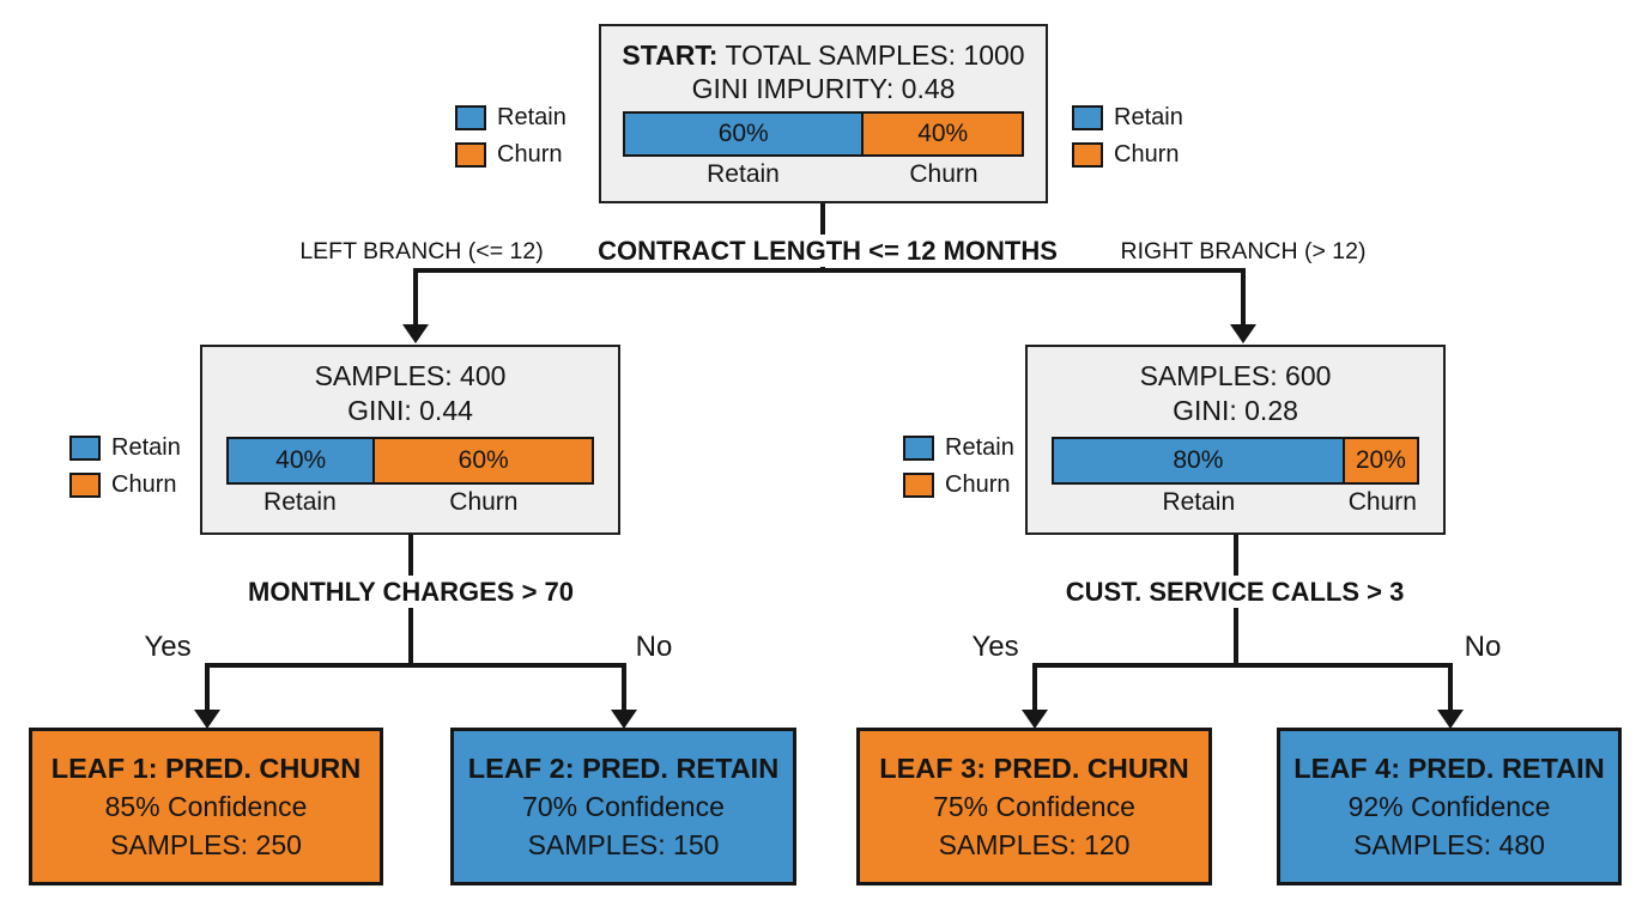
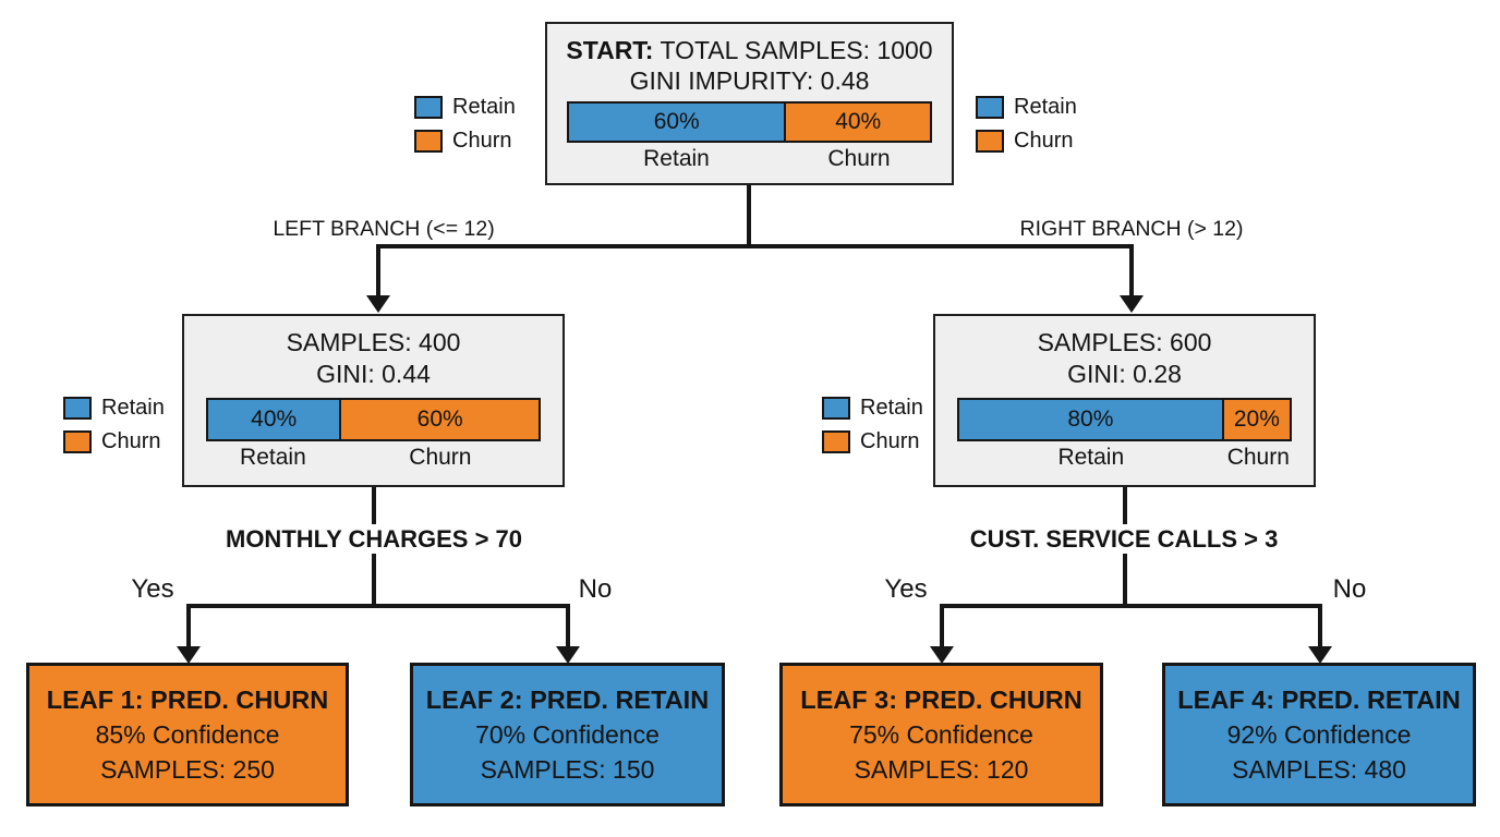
  START: TOTAL SAMPLES: 1000
  GINI IMPURITY: 0.48
  60%
  40%
  Retain
  Churn
  Retain
  Churn
  Retain
  Churn
  Retain
  Churn
  Retain
  Churn
  LEFT BRANCH (<= 12)
- CONTRACT LENGTH <= 12 MONTHS
  RIGHT BRANCH (> 12)
  SAMPLES: 400
  GINI: 0.44
  40%
  60%
  Retain
  Churn
  SAMPLES: 600
  GINI: 0.28
  80%
  20%
  Retain
  Churn
  MONTHLY CHARGES > 70
  Yes
  No
  CUST. SERVICE CALLS > 3
  Yes
  No
  LEAF 1: PRED. CHURN
  85% Confidence
  SAMPLES: 250
  LEAF 2: PRED. RETAIN
  70% Confidence
  SAMPLES: 150
  LEAF 3: PRED. CHURN
  75% Confidence
  SAMPLES: 120
  LEAF 4: PRED. RETAIN
  92% Confidence
  SAMPLES: 480
